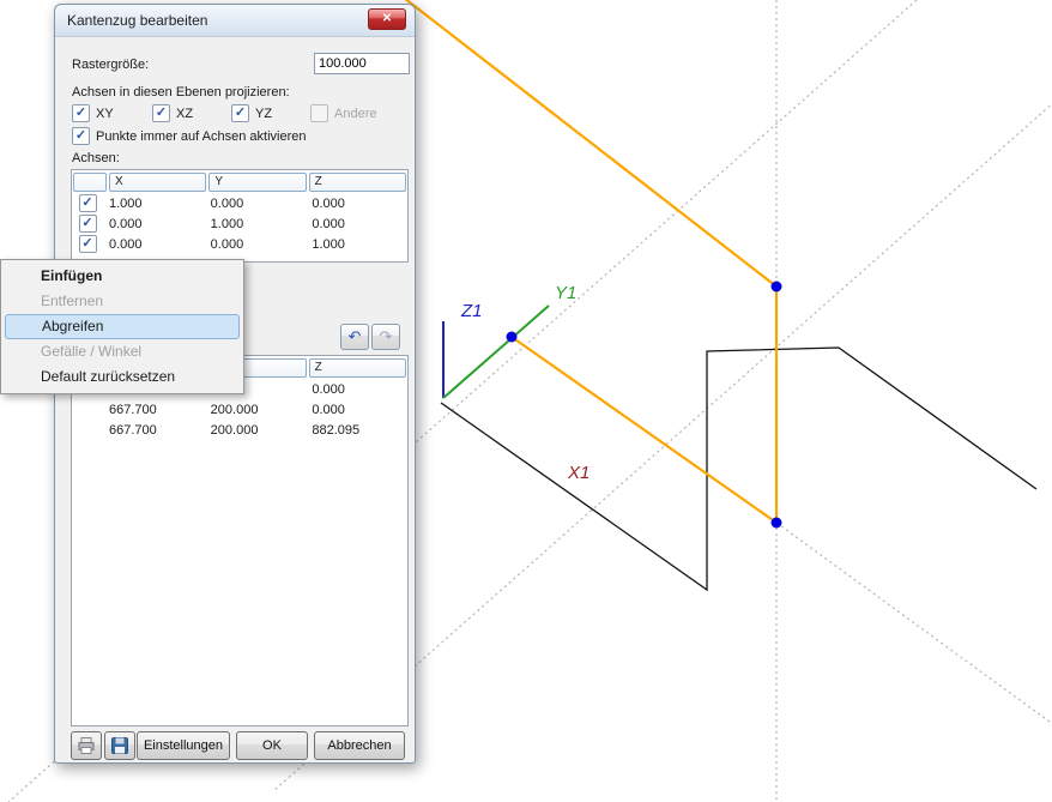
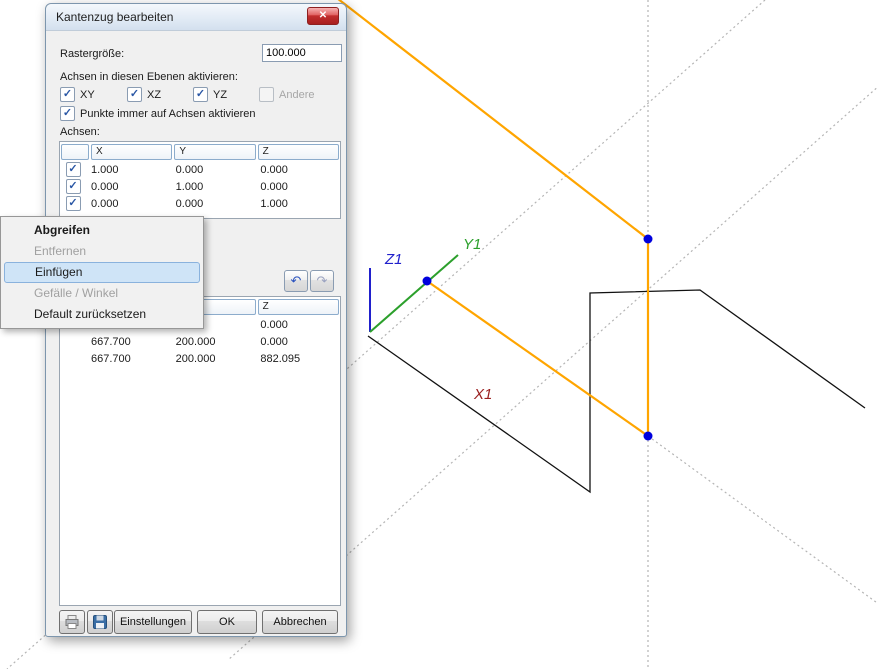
  Z1
  Y1
  X1
  Kantenzug bearbeiten
  ✕
  Rastergröße:
  100.000
- Achsen in diesen Ebenen projizieren:
+ Achsen in diesen Ebenen aktivieren:
  ✓
  XY
  ✓
  XZ
  ✓
  YZ
  Andere
  ✓
  Punkte immer auf Achsen aktivieren
  Achsen:
  X
  Y
  Z
  ✓
  1.000
  0.000
  0.000
  ✓
  0.000
  1.000
  0.000
  ✓
  0.000
  0.000
  1.000
  ↶
  ↷
  Z
  0.000
  667.700
  200.000
  0.000
  667.700
  200.000
  882.095
  Einstellungen
  OK
  Abbrechen
- Einfügen
+ Abgreifen
  Entfernen
- Abgreifen
+ Einfügen
  Gefälle / Winkel
  Default zurücksetzen
